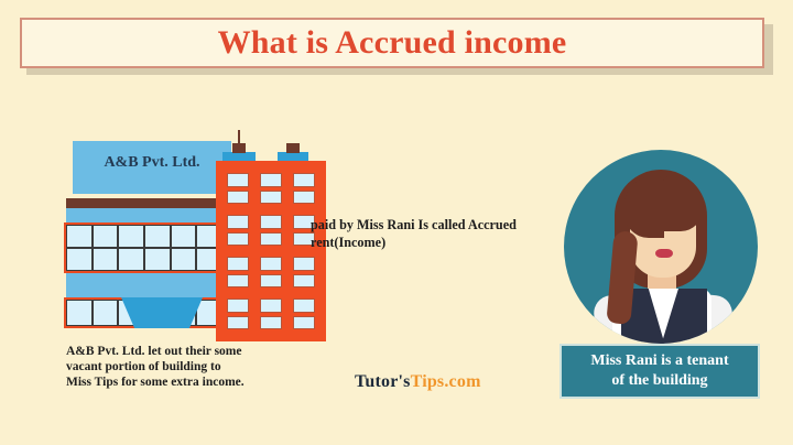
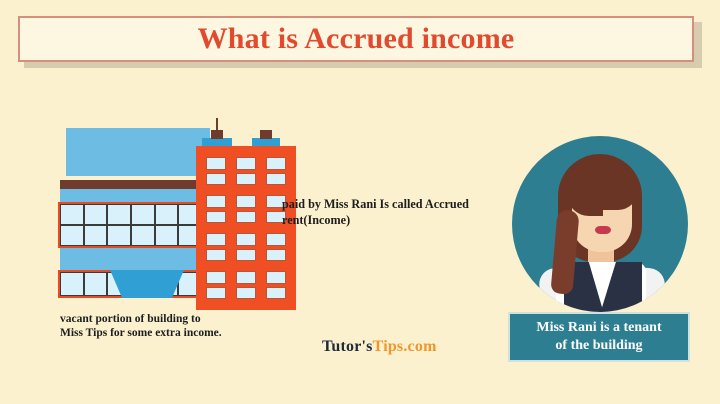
  What is Accrued income
- A&B Pvt. Ltd.
- A&B Pvt. Ltd. let out their some
  vacant portion of building to
  Miss Tips for some extra income.
  paid by Miss Rani Is called Accrued
  rent(Income)
  Tutor'sTips.com
  Miss Rani is a tenant
  of the building
